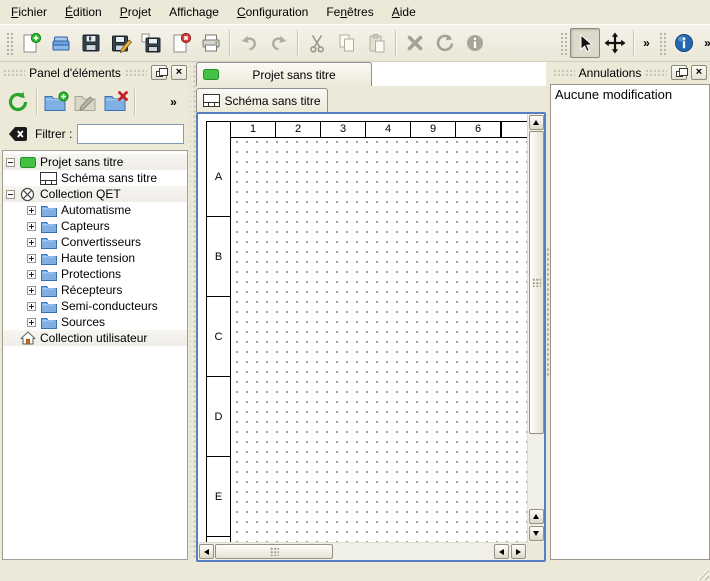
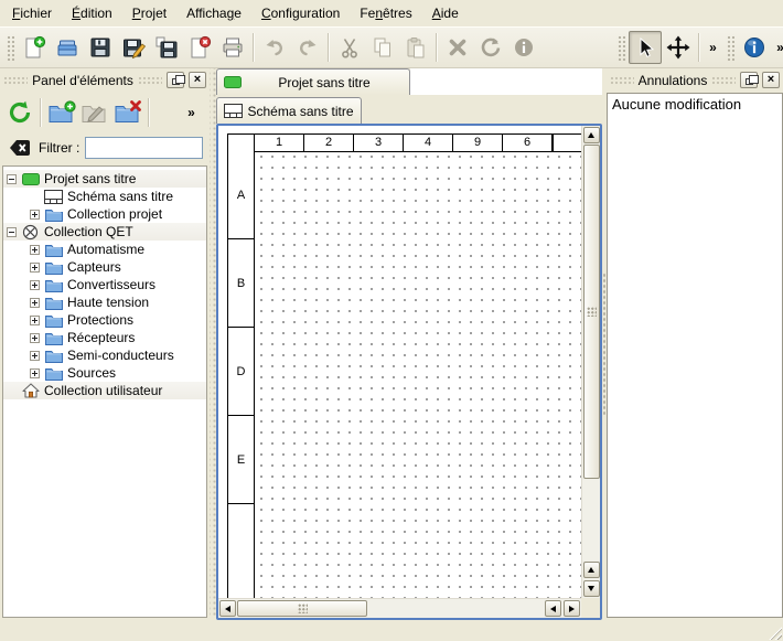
  Fichier
  Édition
  Projet
  Affichage
  Configuration
  Fenêtres
  Aide
  »
  »
  Panel d'éléments
  ×
  »
  Filtrer :
  Projet sans titre
  Schéma sans titre
+ Collection projet
  Collection QET
  Automatisme
  Capteurs
  Convertisseurs
  Haute tension
  Protections
  Récepteurs
  Semi-conducteurs
  Sources
  Collection utilisateur
  Projet sans titre
  Schéma sans titre
  1
  2
  3
  4
  9
  6
  A
  B
- C
  D
  E
  Annulations
  ×
  Aucune modification
